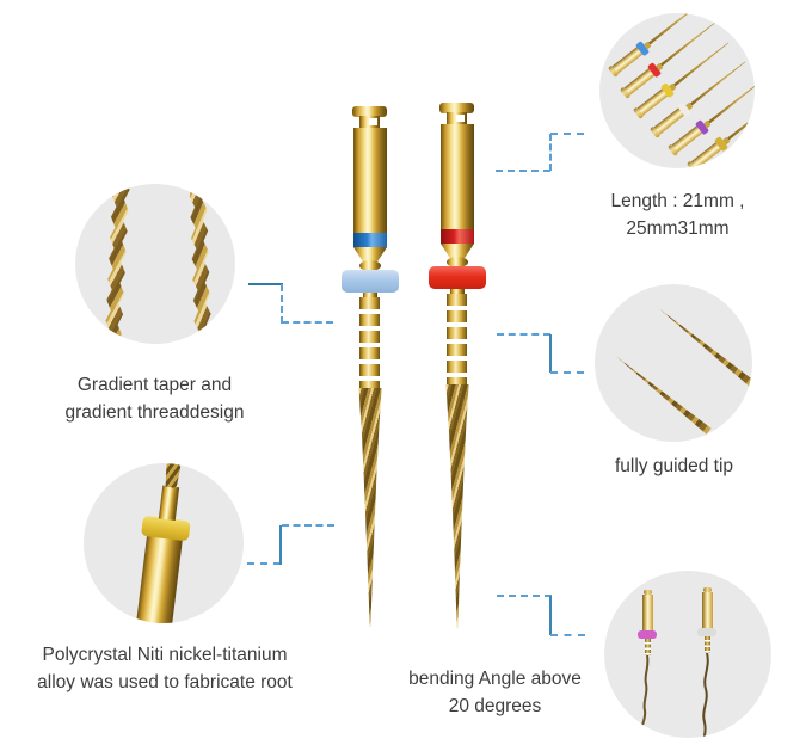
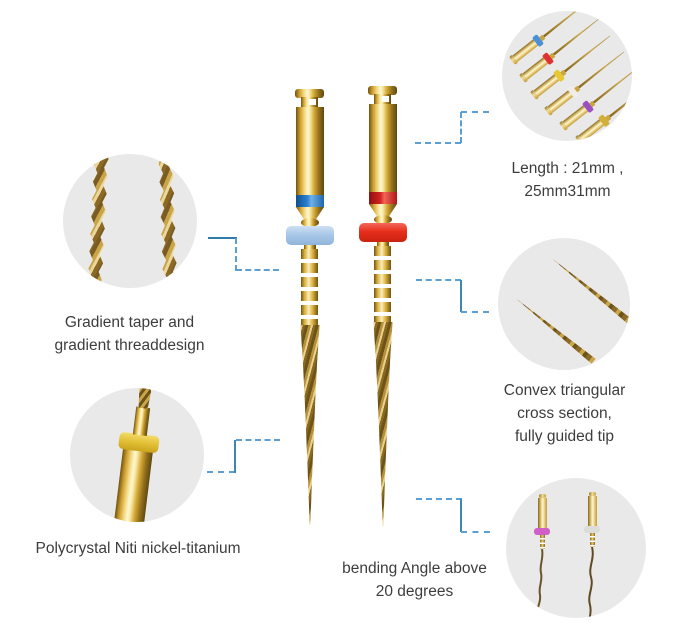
  Length : 21mm ,
  25mm31mm
+ Convex triangular
+ cross section,
  fully guided tip
  bending Angle above
  20 degrees
  Gradient taper and
  gradient threaddesign
  Polycrystal Niti nickel-titanium
- alloy was used to fabricate root
